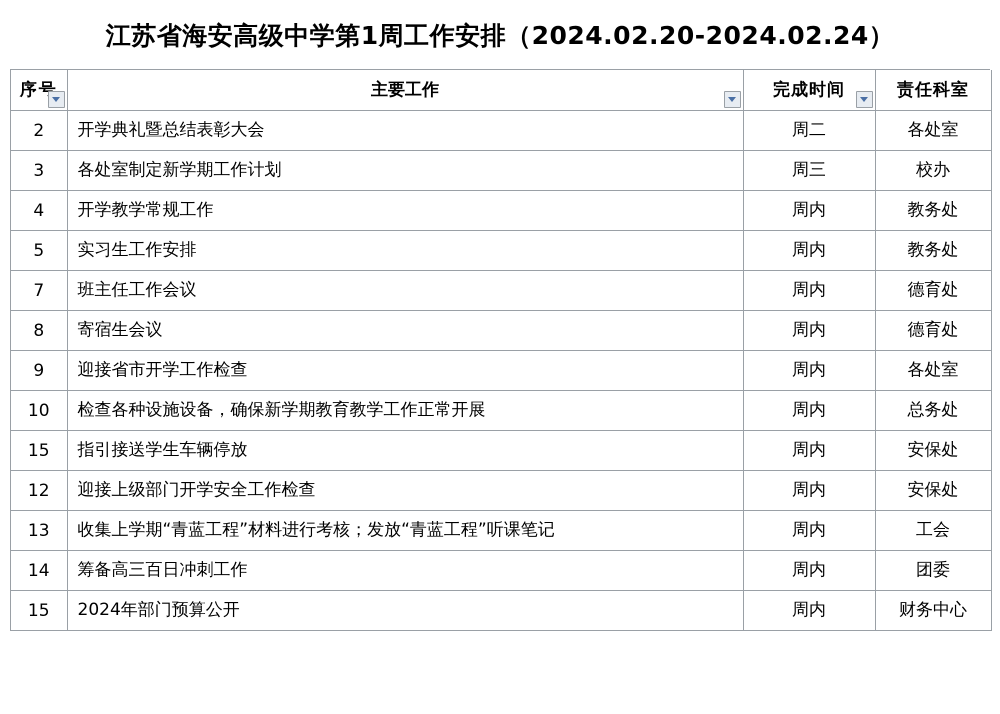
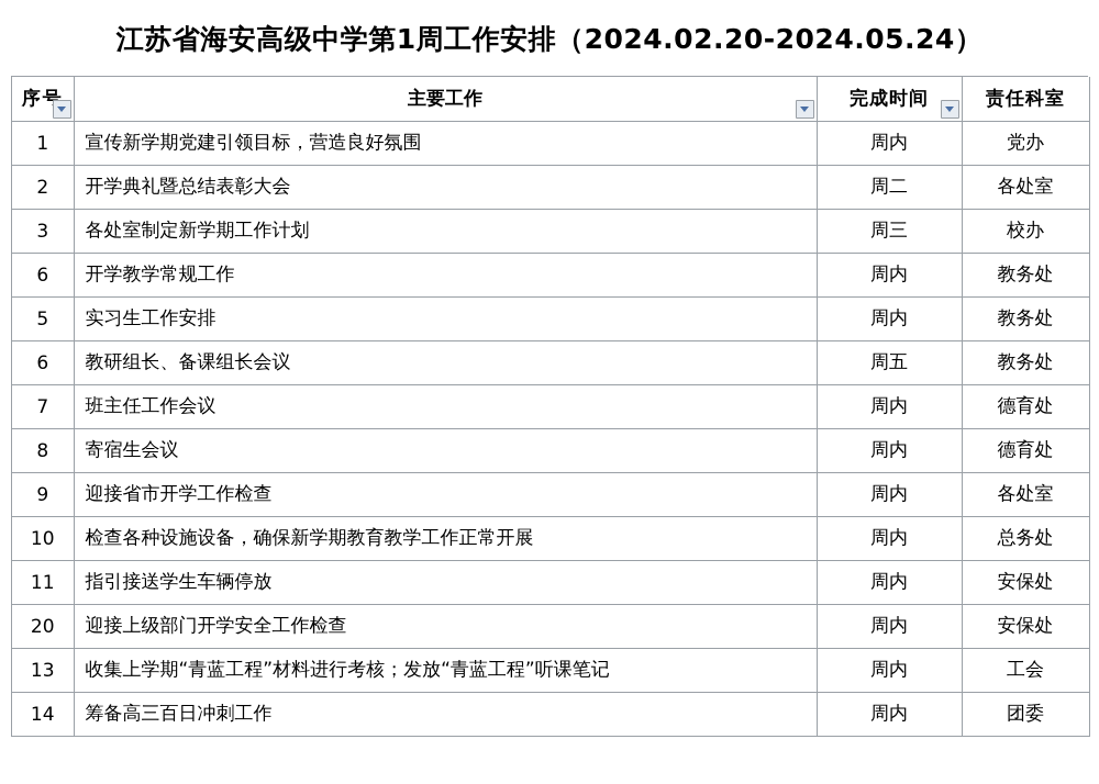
- 江苏省海安高级中学第1周工作安排（2024.02.20-2024.02.24）
+ 江苏省海安高级中学第1周工作安排（2024.02.20-2024.05.24）
  序号	主要工作	完成时间	责任科室
+ 1	宣传新学期党建引领目标，营造良好氛围	周内	党办
  2	开学典礼暨总结表彰大会	周二	各处室
  3	各处室制定新学期工作计划	周三	校办
- 4	开学教学常规工作	周内	教务处
+ 6	开学教学常规工作	周内	教务处
  5	实习生工作安排	周内	教务处
+ 6	教研组长、备课组长会议	周五	教务处
  7	班主任工作会议	周内	德育处
  8	寄宿生会议	周内	德育处
  9	迎接省市开学工作检查	周内	各处室
  10	检查各种设施设备，确保新学期教育教学工作正常开展	周内	总务处
- 15	指引接送学生车辆停放	周内	安保处
+ 11	指引接送学生车辆停放	周内	安保处
- 12	迎接上级部门开学安全工作检查	周内	安保处
+ 20	迎接上级部门开学安全工作检查	周内	安保处
  13	收集上学期“青蓝工程”材料进行考核；发放“青蓝工程”听课笔记	周内	工会
  14	筹备高三百日冲刺工作	周内	团委
- 15	2024年部门预算公开	周内	财务中心
